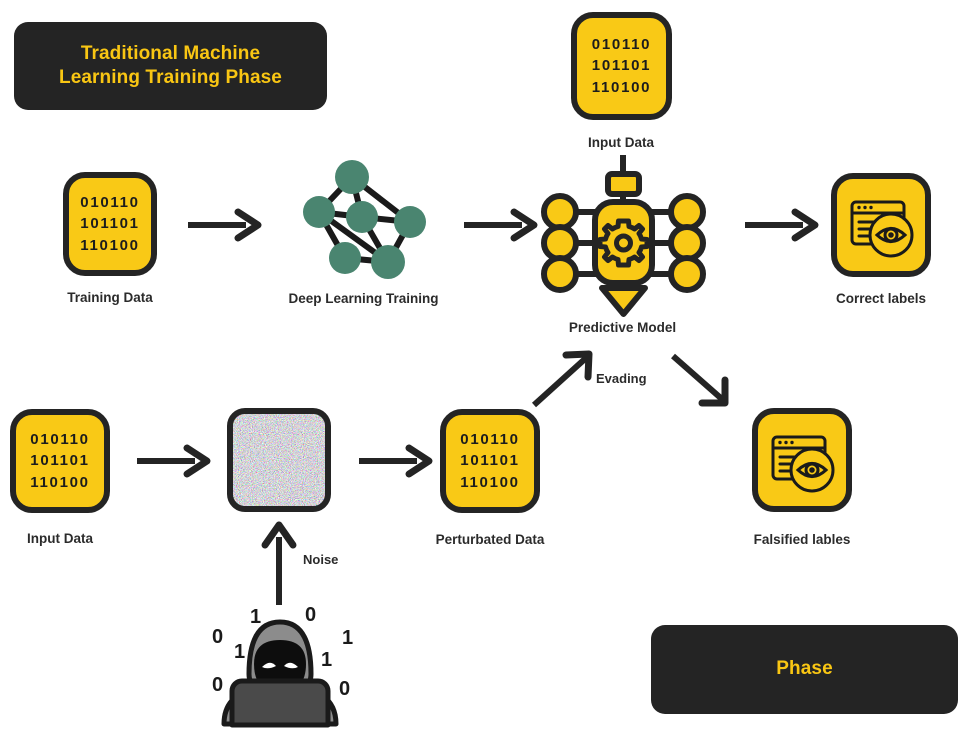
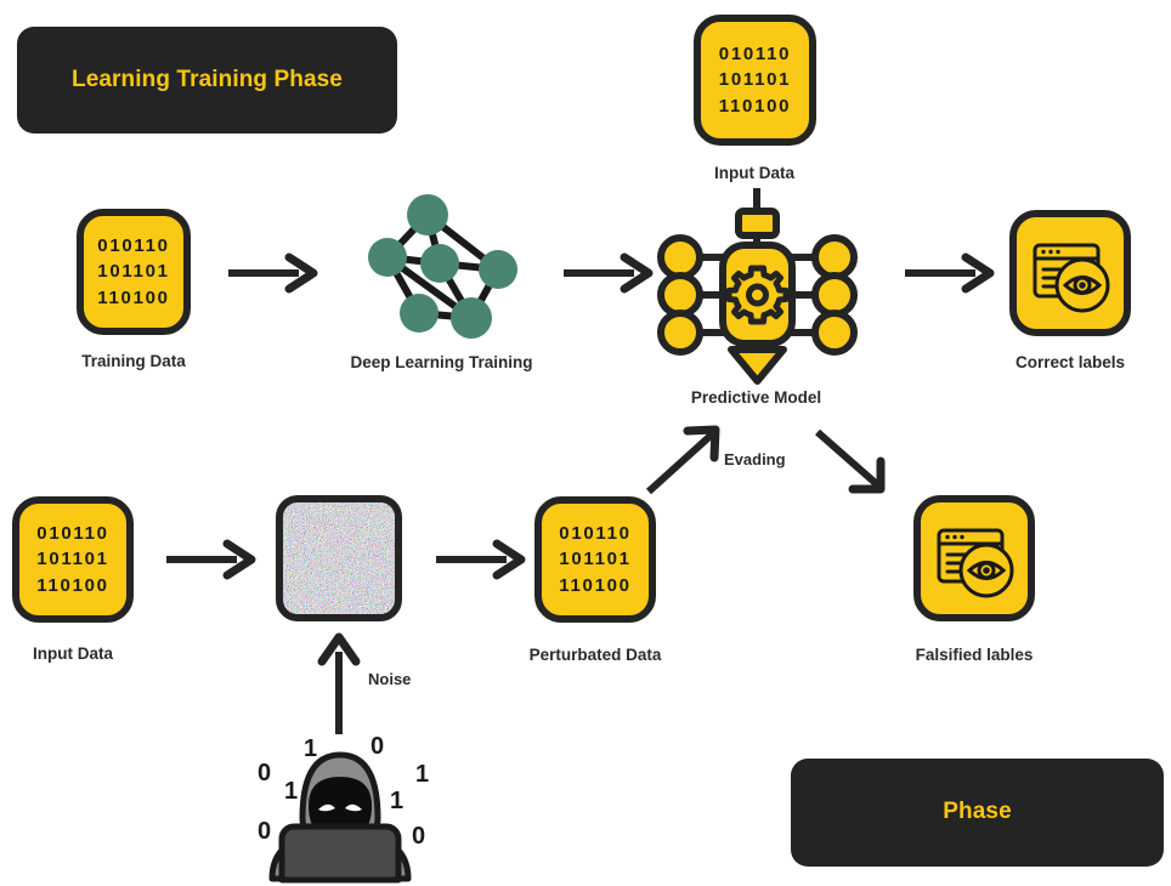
- Traditional Machine
  Learning Training Phase
  010110
  101101
  110100
  Training Data
  Deep Learning Training
  010110
  101101
  110100
  Input Data
  Predictive Model
  Correct labels
  Evading
  Falsified lables
  010110
  101101
  110100
  Input Data
  010110
  101101
  110100
  Perturbated Data
  Noise
  1
  0
  0
  1
  0
  1
  1
  0
  Phase
